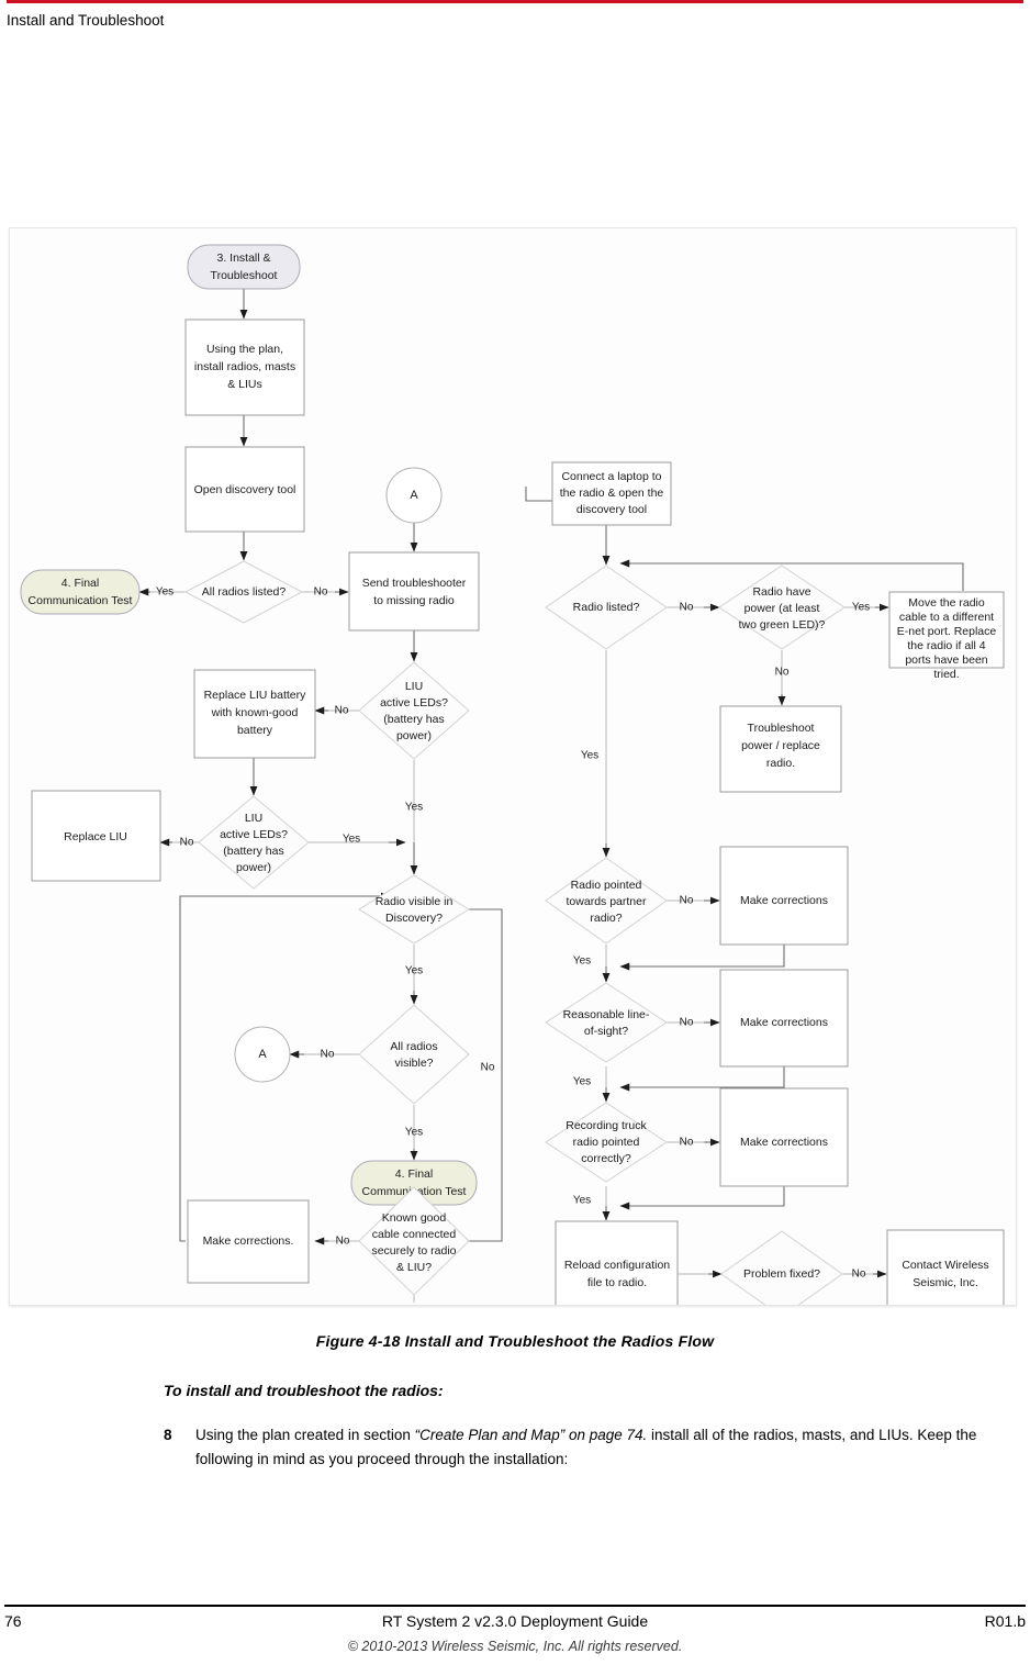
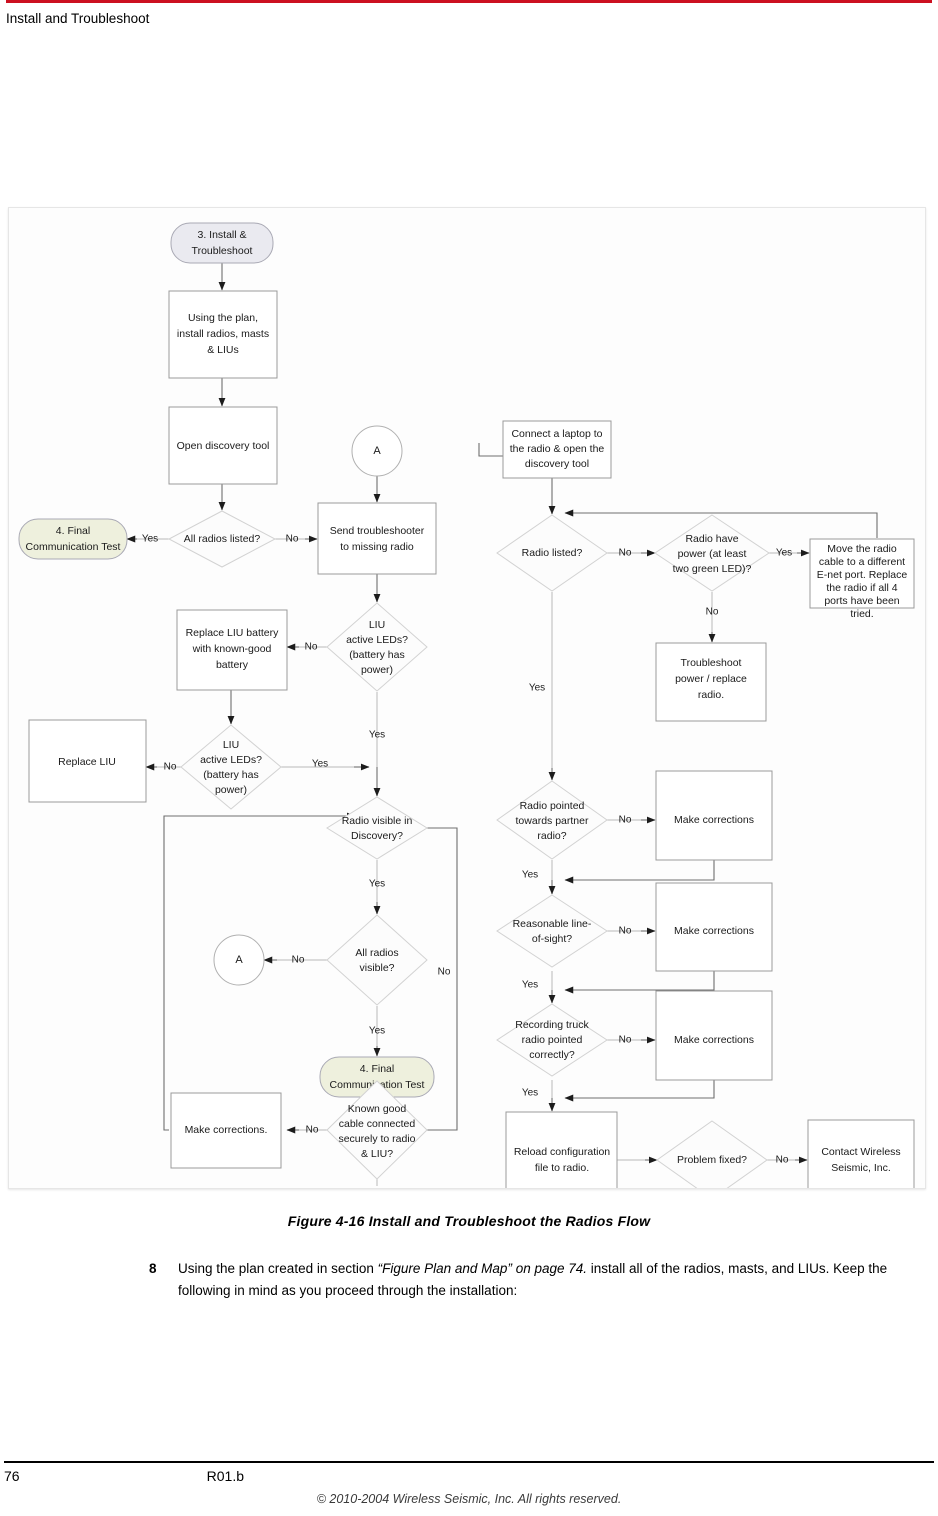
  Install and Troubleshoot
  3. Install &
  Troubleshoot
  Using the plan,
  install radios, masts
  & LIUs
  Open discovery tool
  All radios listed?
  4. Final
  Communication Test
  A
  Send troubleshooter
  to missing radio
  LIU
  active LEDs?
  (battery has
  power)
  Replace LIU battery
  with known-good
  battery
  LIU
  active LEDs?
  (battery has
  power)
  Replace LIU
  Radio visible in
  Discovery?
  All radios
  visible?
  A
  4. Final
  Communation Test
  Make corrections.
  Known good
  cable connected
  securely to radio
  & LIU?
  Connect a laptop to
  the radio & open the
  discovery tool
  Radio listed?
  Radio have
  power (at least
  two green LED)?
  Move the radio
  cable to a different
  E-net port. Replace
  the radio if all 4
  ports have been
  tried.
  Troubleshoot
  power / replace
  radio.
  Radio pointed
  towards partner
  radio?
  Make corrections
  Reasonable line-
  of-sight?
  Make corrections
  Recording truck
  radio pointed
  correctly?
  Make corrections
  Reload configuration
  file to radio.
  Problem fixed?
  Contact Wireless
  Seismic, Inc.
  Yes
  No
  No
  No
  Yes
  Yes
  Yes
  No
  Yes
  No
  No
  No
  Yes
  No
  Yes
  No
  Yes
  No
  Yes
  No
  Yes
  No
- Figure 4-18 Install and Troubleshoot the Radios Flow
+ Figure 4-16 Install and Troubleshoot the Radios Flow
- To install and troubleshoot the radios:
  8
- Using the plan created in section “Create Plan and Map” on page 74. install all of the radios, masts, and LIUs. Keep the following in mind as you proceed through the installation:
+ Using the plan created in section “Figure Plan and Map” on page 74. install all of the radios, masts, and LIUs. Keep the following in mind as you proceed through the installation:
  76
- RT System 2 v2.3.0 Deployment Guide
  R01.b
- © 2010-2013 Wireless Seismic, Inc. All rights reserved.
+ © 2010-2004 Wireless Seismic, Inc. All rights reserved.
